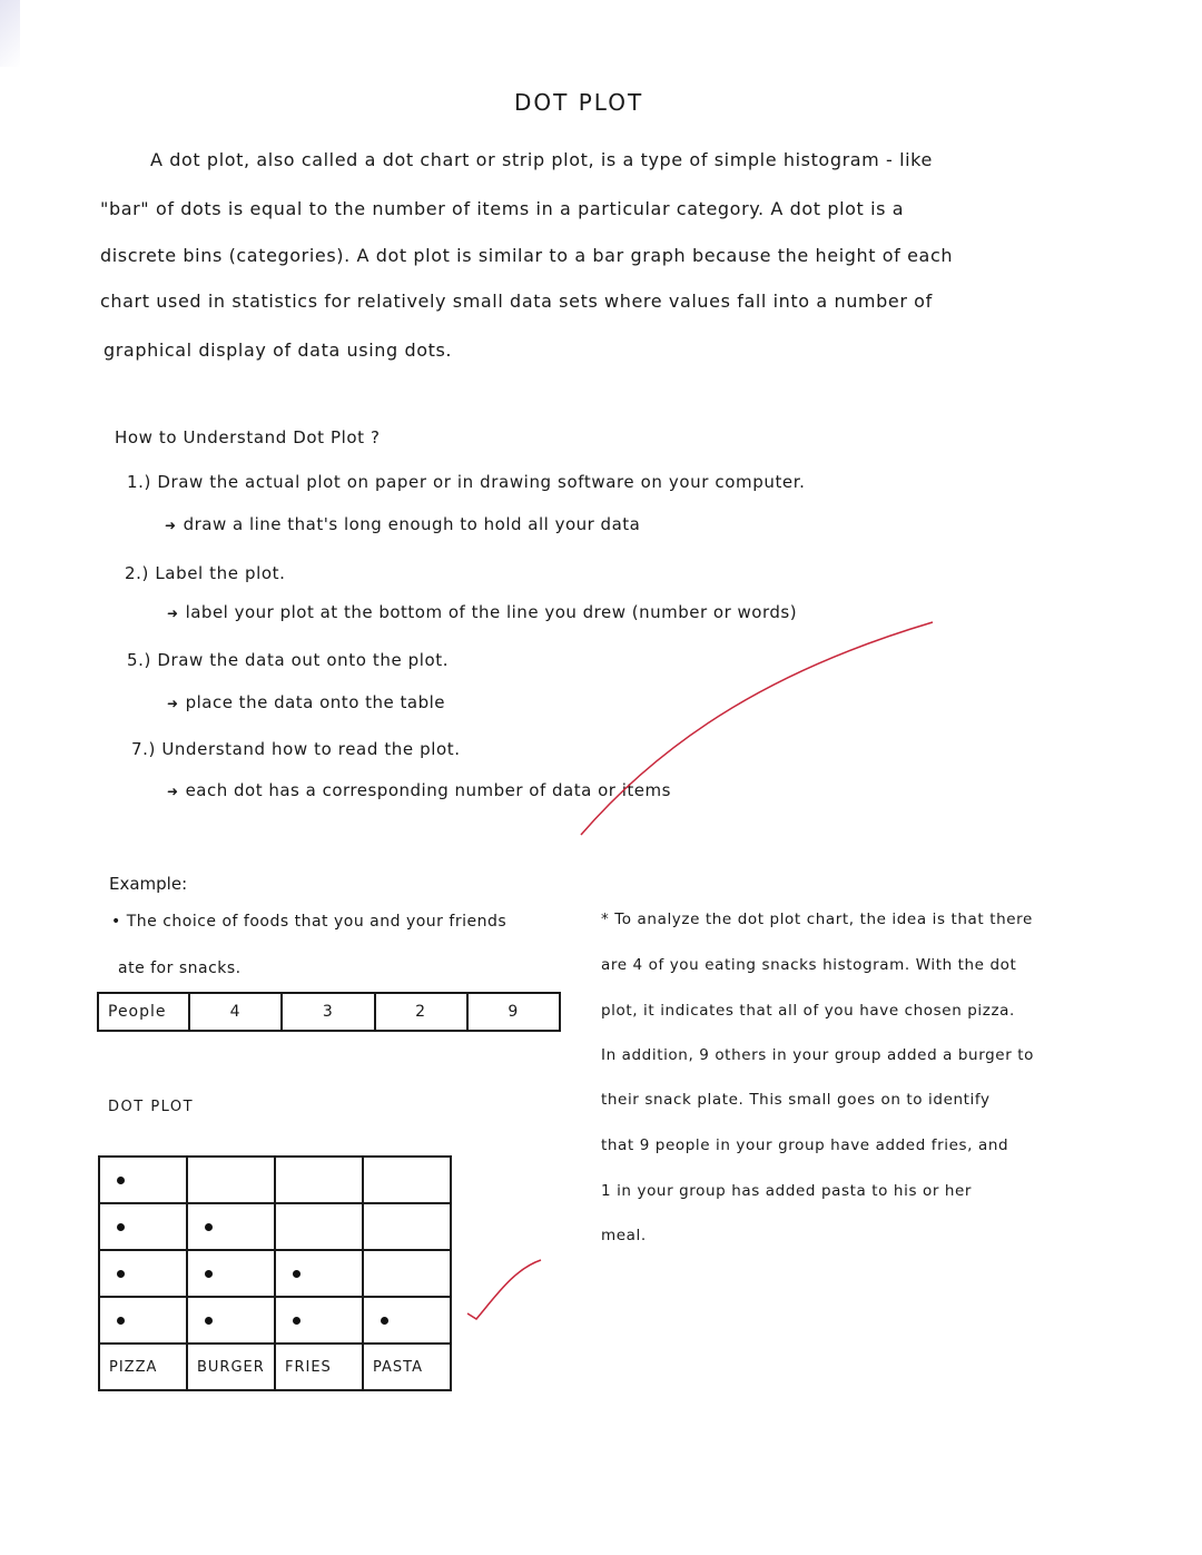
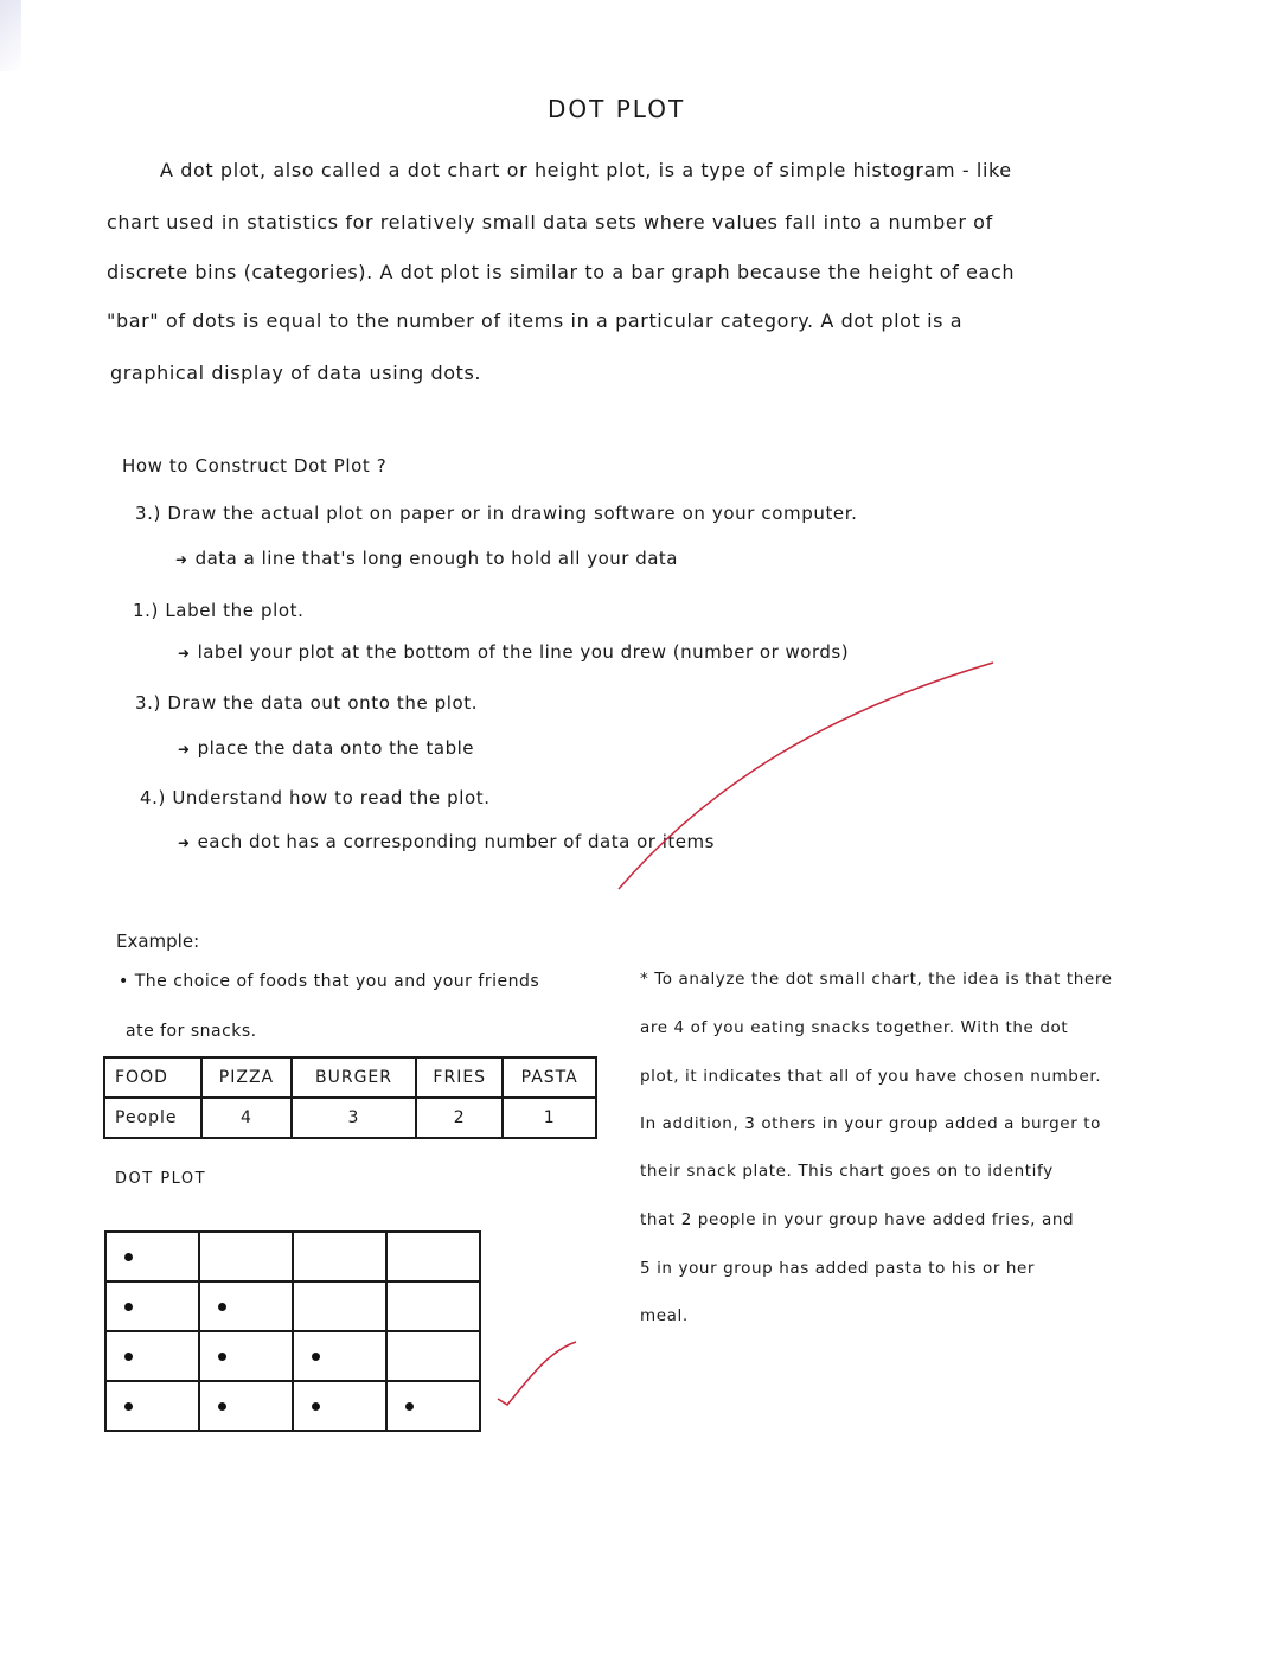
  DOT PLOT
- A dot plot, also called a dot chart or strip plot, is a type of simple histogram - like
+ A dot plot, also called a dot chart or height plot, is a type of simple histogram - like
- "bar" of dots is equal to the number of items in a particular category. A dot plot is a
+ chart used in statistics for relatively small data sets where values fall into a number of
  discrete bins (categories). A dot plot is similar to a bar graph because the height of each
- chart used in statistics for relatively small data sets where values fall into a number of
+ "bar" of dots is equal to the number of items in a particular category. A dot plot is a
  graphical display of data using dots.
- How to Understand Dot Plot ?
+ How to Construct Dot Plot ?
- 1.) Draw the actual plot on paper or in drawing software on your computer.
+ 3.) Draw the actual plot on paper or in drawing software on your computer.
- ➜ draw a line that's long enough to hold all your data
+ ➜ data a line that's long enough to hold all your data
- 2.) Label the plot.
+ 1.) Label the plot.
  ➜ label your plot at the bottom of the line you drew (number or words)
- 5.) Draw the data out onto the plot.
+ 3.) Draw the data out onto the plot.
  ➜ place the data onto the table
- 7.) Understand how to read the plot.
+ 4.) Understand how to read the plot.
  ➜ each dot has a corresponding number of data ortems
  Example:
  • The choice of foods that you and your friends
  ate for snacks.
+ FOOD	PIZZA	BURGER	FRIES	PASTA
- People	4	3	2	9
+ People	4	3	2	1
  DOT PLOT
- PIZZA
- BURGER
- FRIES
- PASTA
- * To analyze the dot plot chart, the idea is that there
+ * To analyze the dot small chart, the idea is that there
- are 4 of you eating snacks histogram. With the dot
+ are 4 of you eating snacks together. With the dot
- plot, it indicates that all of you have chosen pizza.
+ plot, it indicates that all of you have chosen number.
- In addition, 9 others in your group added a burger to
+ In addition, 3 others in your group added a burger to
- their snack plate. This small goes on to identify
+ their snack plate. This chart goes on to identify
- that 9 people in your group have added fries, and
+ that 2 people in your group have added fries, and
- 1 in your group has added pasta to his or her
+ 5 in your group has added pasta to his or her
  meal.
